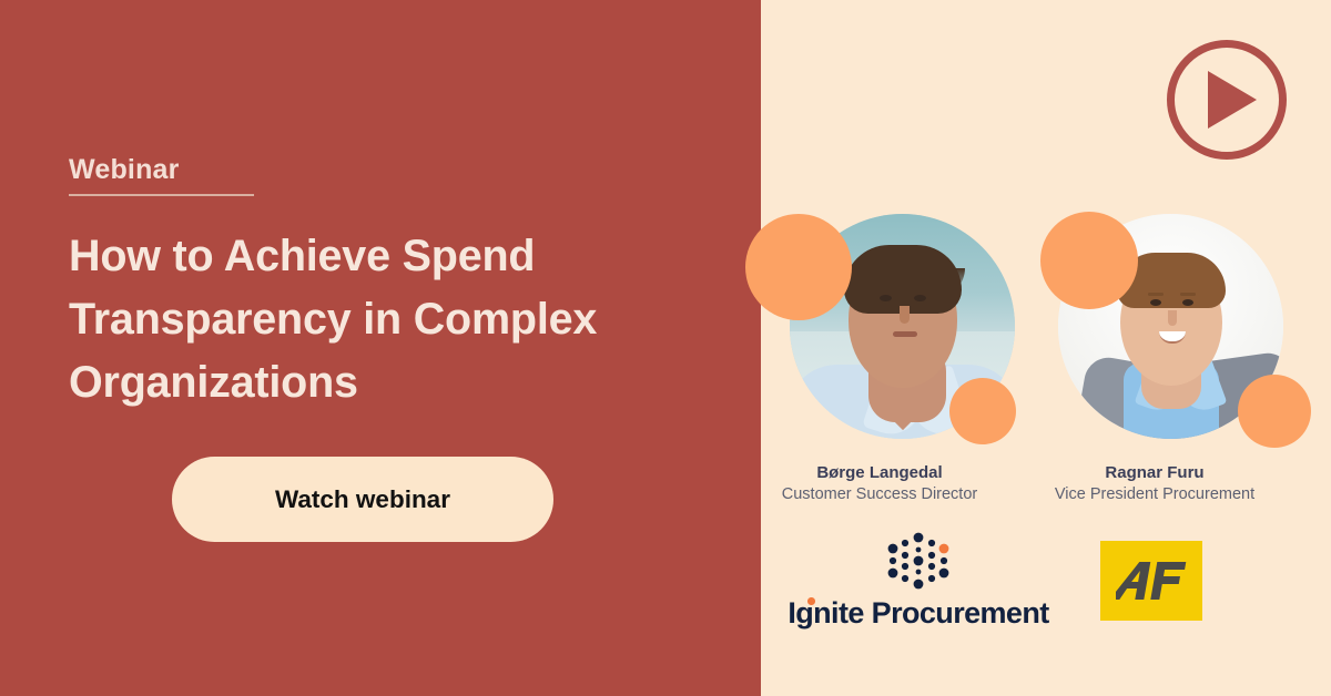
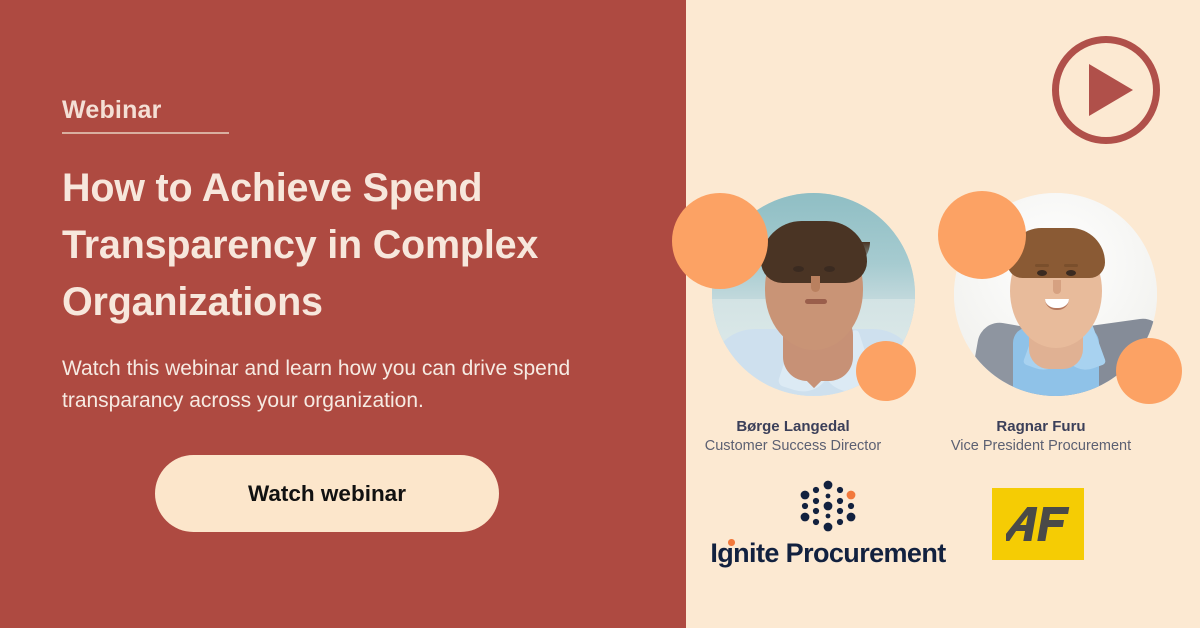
  Webinar
  How to Achieve Spend Transparency in Complex Organizations
+ Watch this webinar and learn how you can drive spend transparancy across your organization.
  Watch webinar
  Børge Langedal
  Customer Success Director
  Ragnar Furu
  Vice President Procurement
  Ignite Procurement
